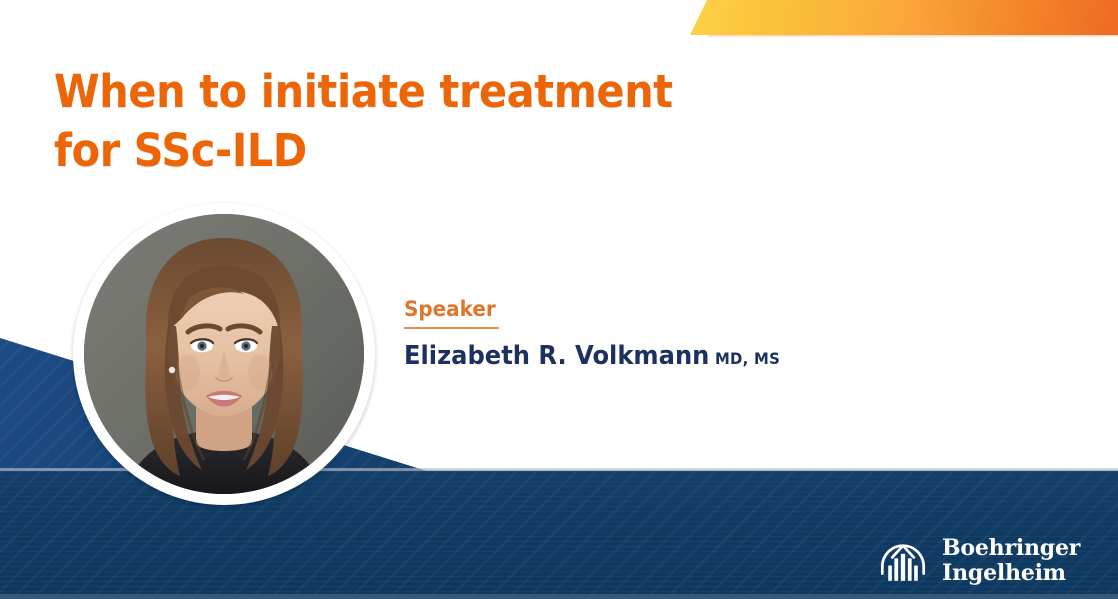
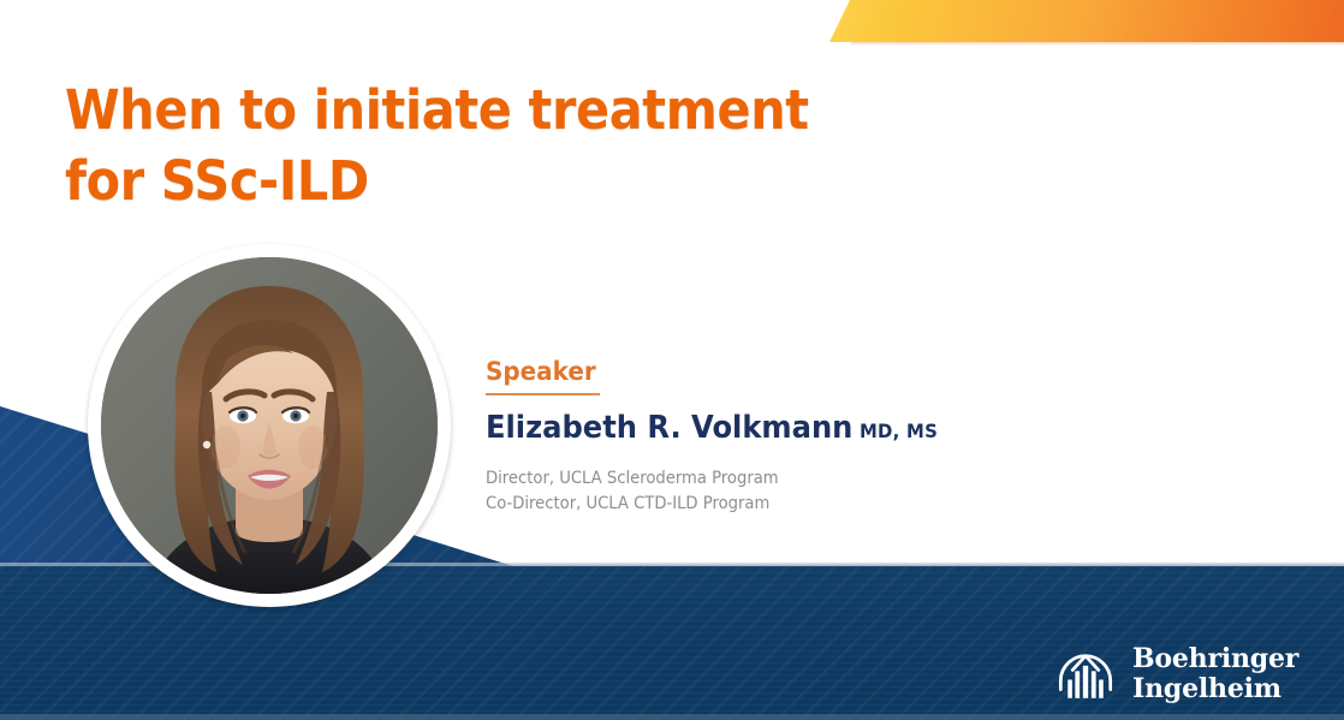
  When to initiate treatment
  for SSc-ILD
  Speaker
  Elizabeth R. Volkmann MD, MS
+ Director, UCLA Scleroderma Program
+ Co-Director, UCLA CTD-ILD Program
  Boehringer
  Ingelheim
